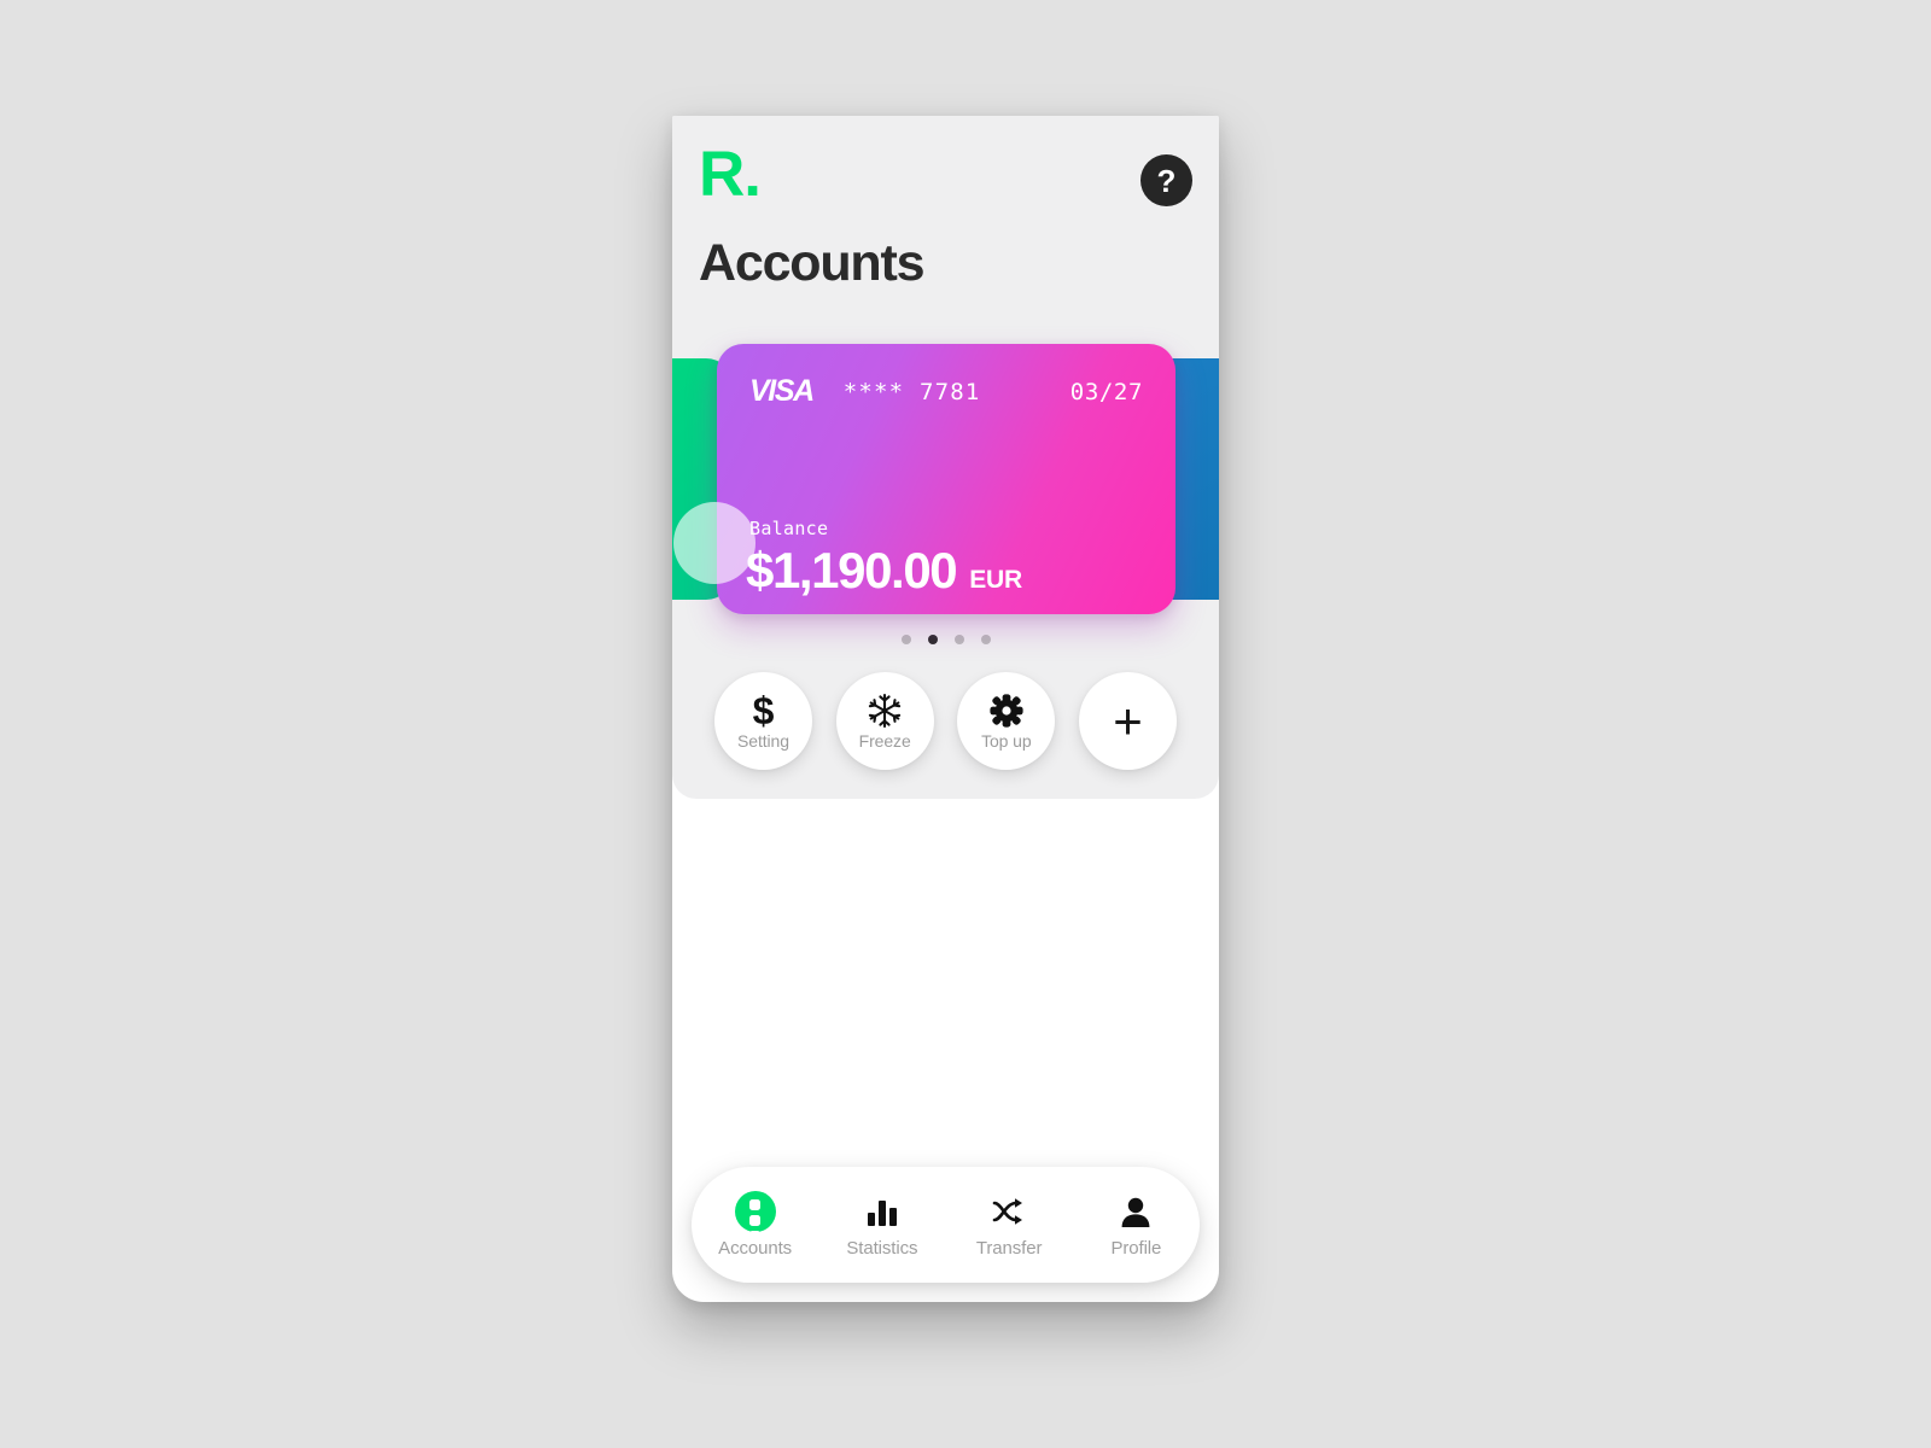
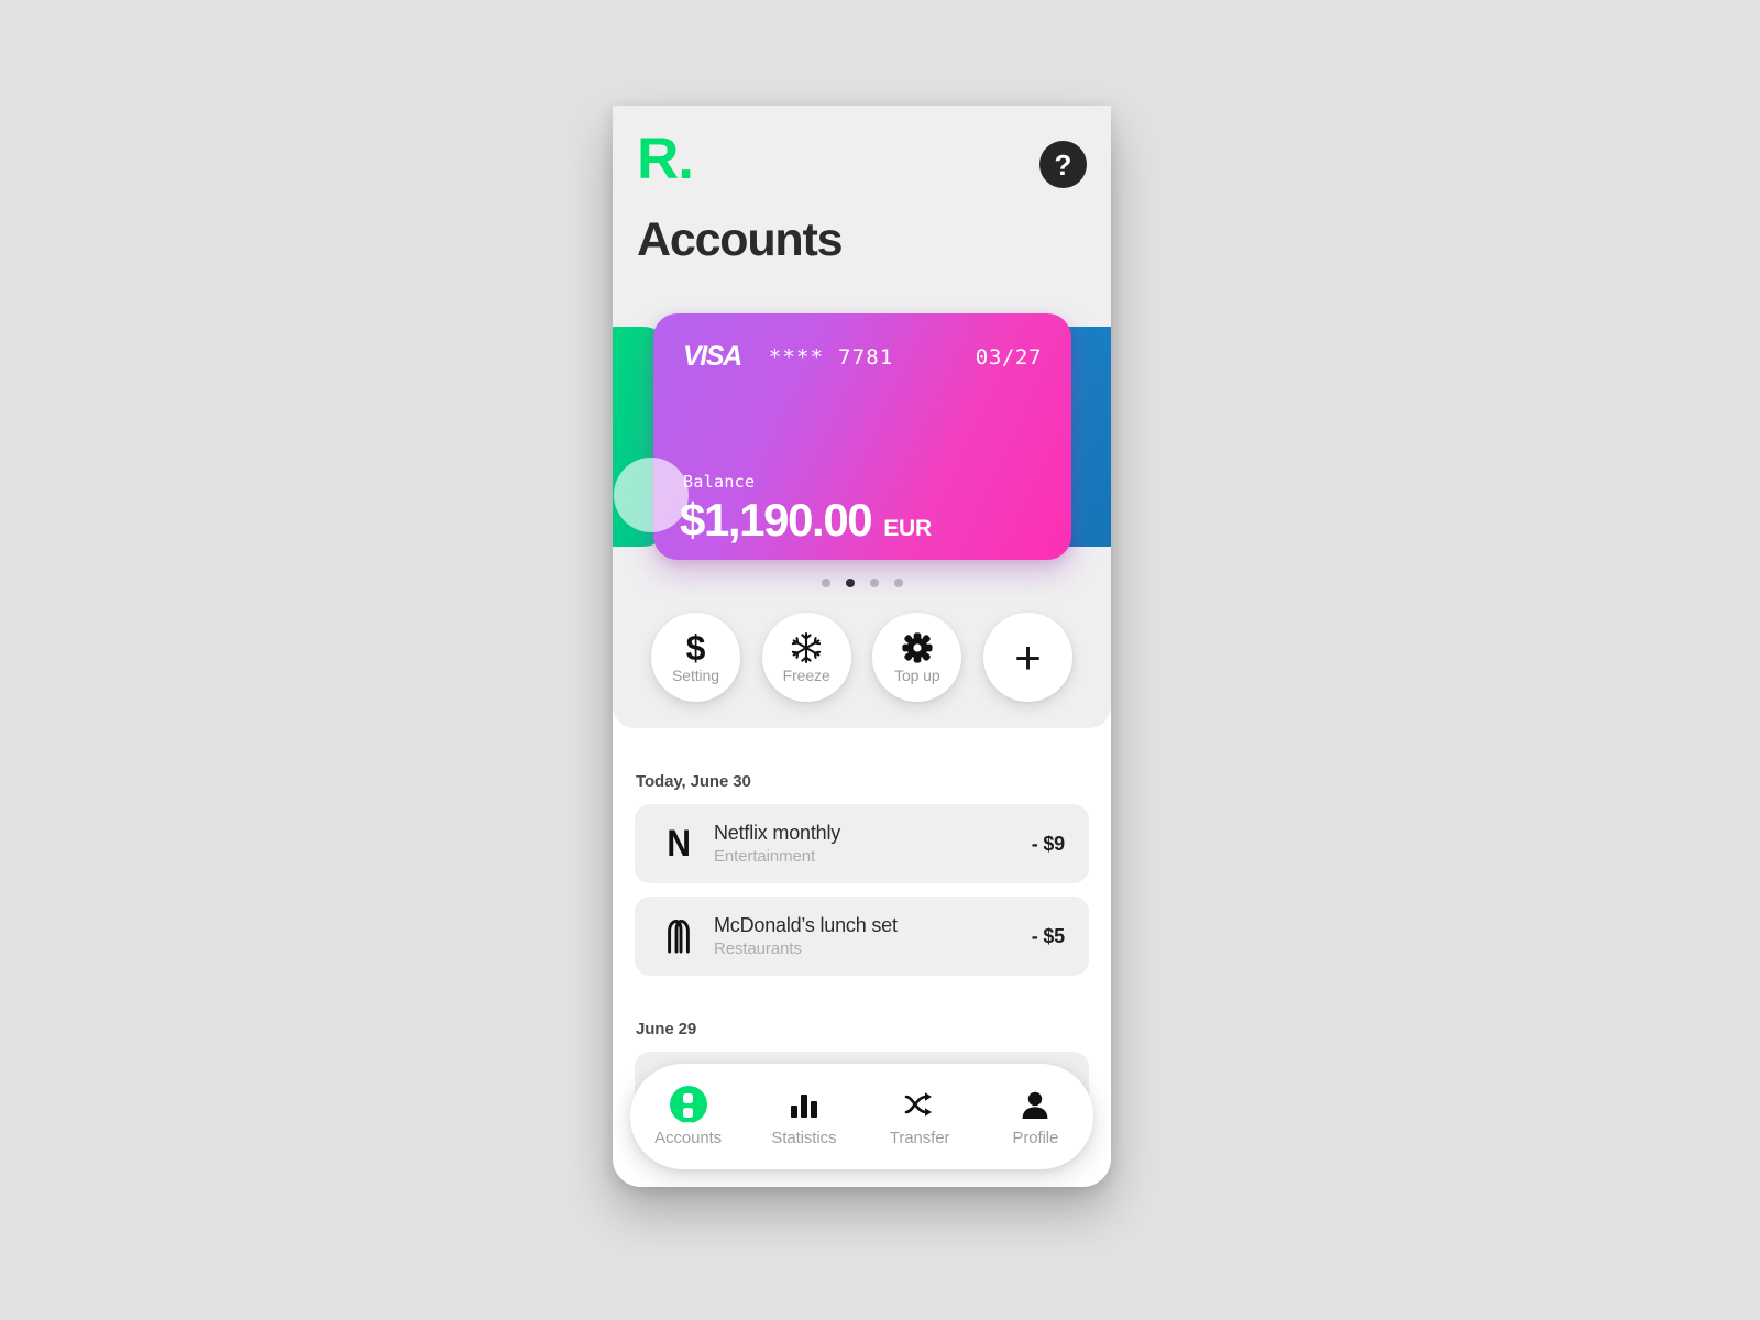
+ Today, June 30
+ N
+ Netflix monthly
+ Entertainment
+ - $9
+ McDonald’s lunch set
+ Restaurants
+ - $5
+ June 29
  R.
  ?
  Accounts
  VISA
  **** 7781
  03/27
  Balance
  $1,190.00
  EUR
  $
  Setting
  Freeze
  Top up
  +
  Accounts
  Statistics
  Transfer
  Profile
